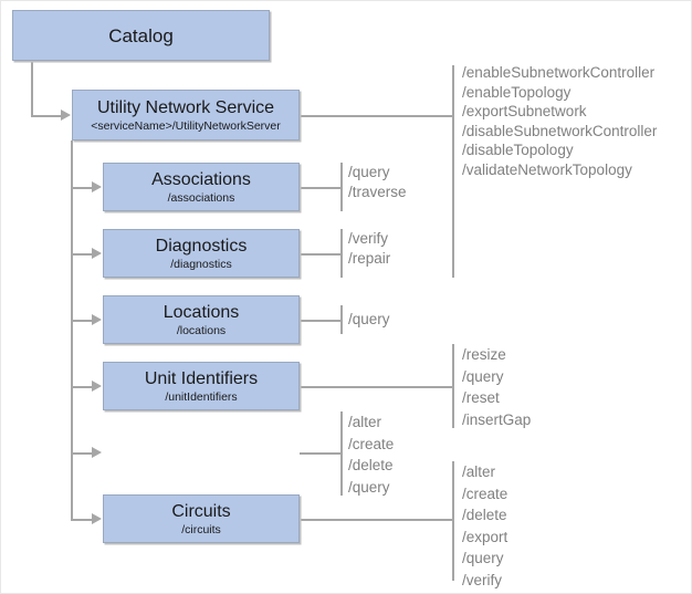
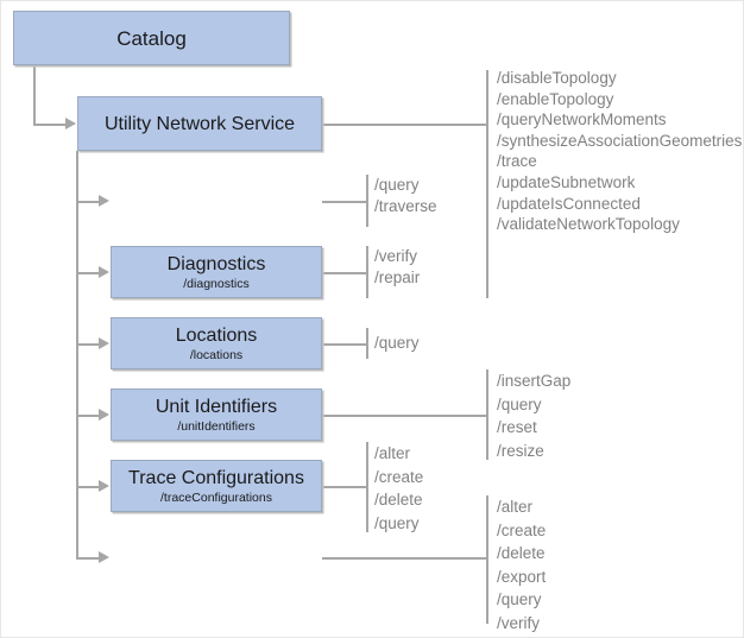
  Catalog
  Utility Network Service
- <serviceName>/UtilityNetworkServer
- /enableSubnetworkController
- /enableTopology
+ /disableTopology
- /exportSubnetwork
- /disableSubnetworkController
- /disableTopology
+ /enableTopology
+ /queryNetworkMoments
+ /synthesizeAssociationGeometries
+ /trace
+ /updateSubnetwork
+ /updateIsConnected
  /validateNetworkTopology
- Associations
- /associations
  /query
  /traverse
  Diagnostics
  /diagnostics
  /verify
  /repair
  Locations
  /locations
  /query
  Unit Identifiers
  /unitIdentifiers
- /resize
+ /insertGap
  /query
  /reset
- /insertGap
+ /resize
+ Trace Configurations
+ /traceConfigurations
  /alter
  /create
  /delete
  /query
- Circuits
- /circuits
  /alter
  /create
  /delete
  /export
  /query
  /verify
